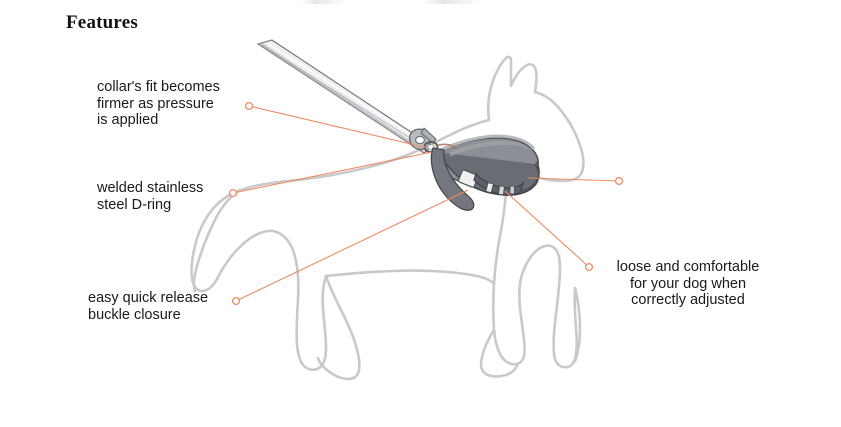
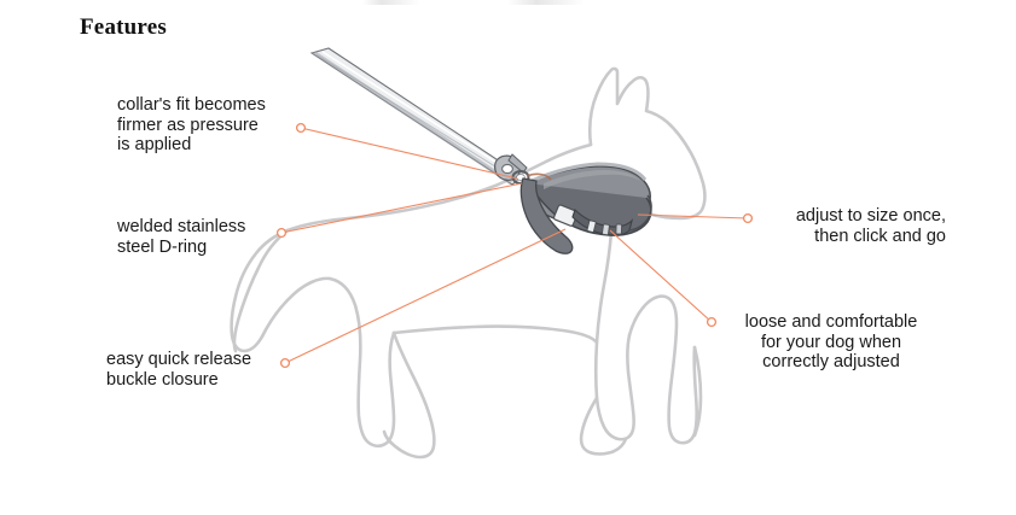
  Features
  collar's fit becomes
  firmer as pressure
  is applied
  welded stainless
  steel D-ring
  easy quick release
  buckle closure
+ adjust to size once,
+ then click and go
  loose and comfortable
  for your dog when
  correctly adjusted
